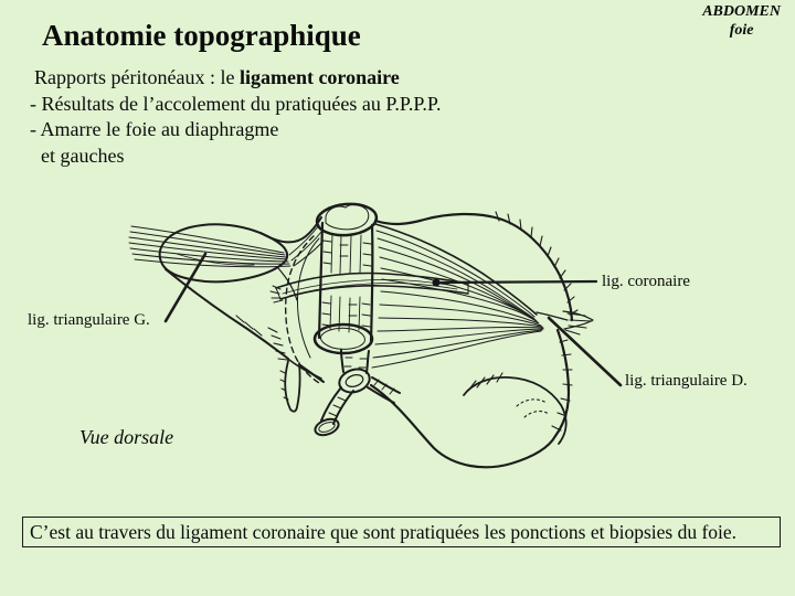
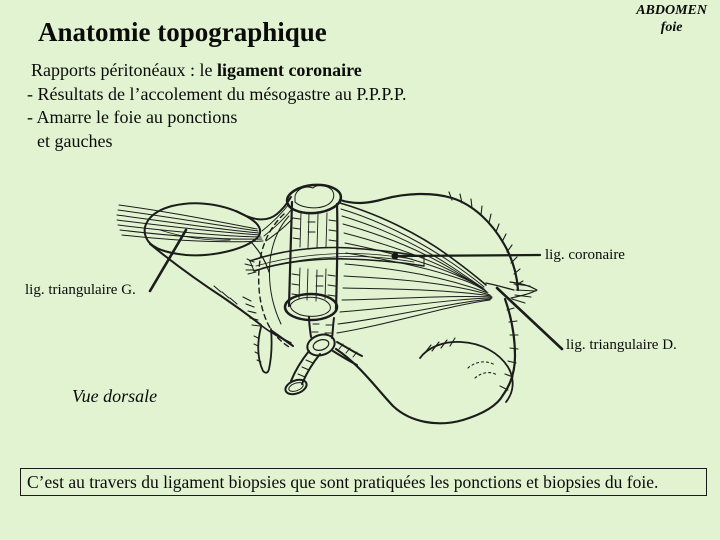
  Anatomie topographique
  ABDOMEN
  foie
  Rapports péritonéaux : le ligament coronaire
- - Résultats de l’accolement du pratiquées au P.P.P.P.
+ - Résultats de l’accolement du mésogastre au P.P.P.P.
- - Amarre le foie au diaphragme
+ - Amarre le foie au ponctions
  et gauches
  lig. coronaire
  lig. triangulaire G.
  lig. triangulaire D.
  Vue dorsale
- C’est au travers du ligament coronaire que sont pratiquées les ponctions et biopsies du foie.
+ C’est au travers du ligament biopsies que sont pratiquées les ponctions et biopsies du foie.
